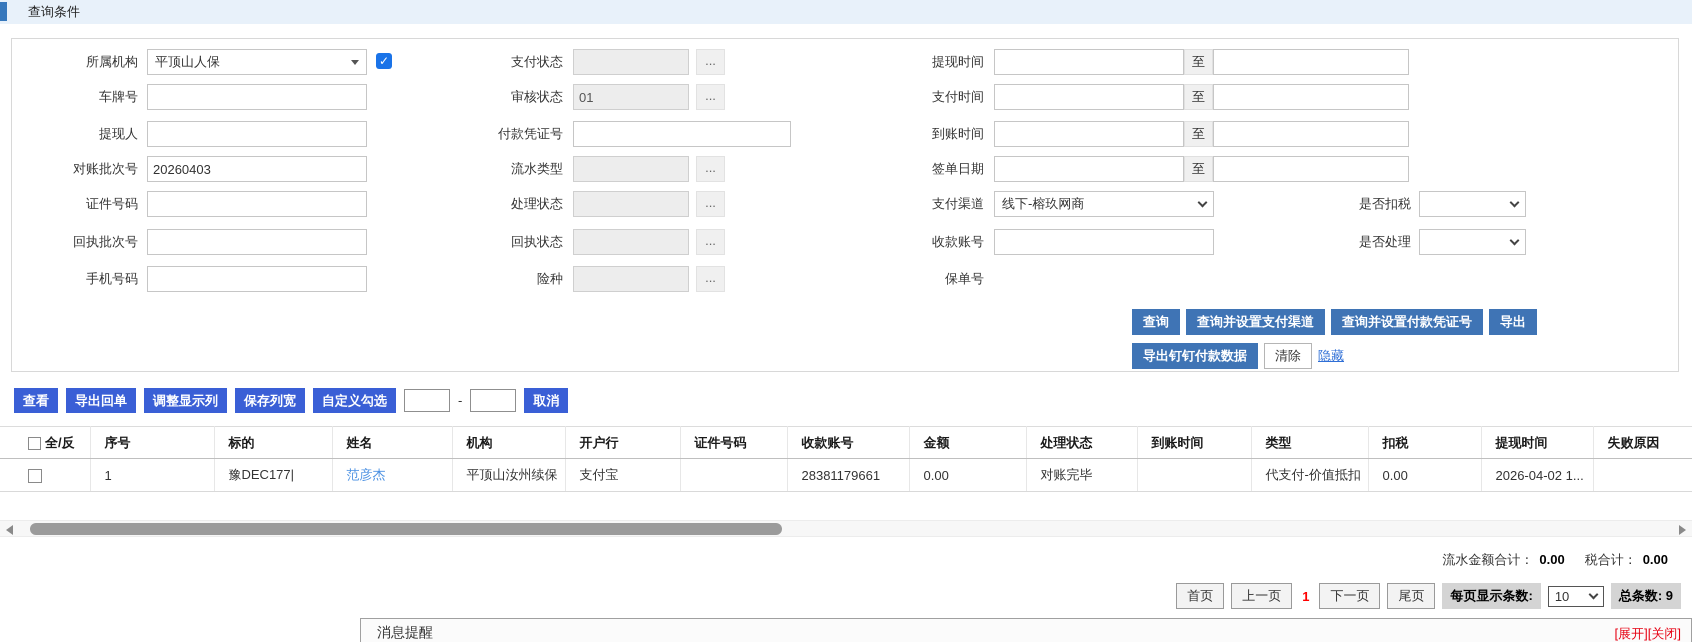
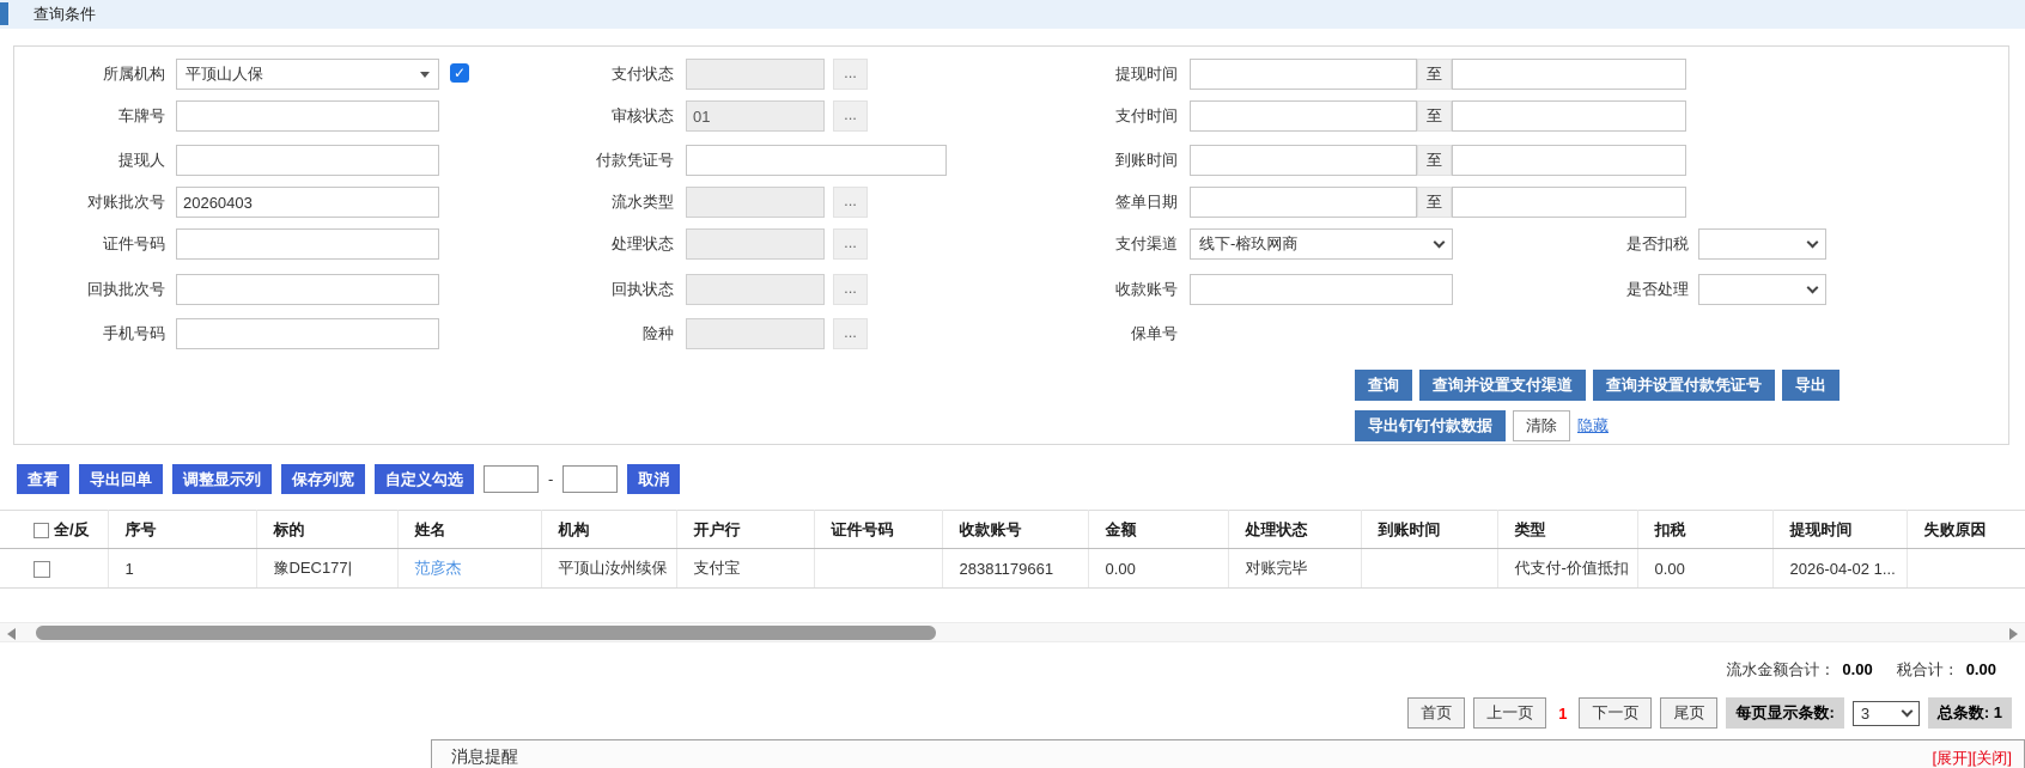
  查询条件
  所属机构
  平顶山人保
  ✓
  支付状态
  ...
  提现时间
  至
  车牌号
  审核状态
  01
  ...
  支付时间
  至
  提现人
  付款凭证号
  到账时间
  至
  对账批次号
  20260403
  流水类型
  ...
  签单日期
  至
  证件号码
  处理状态
  ...
  支付渠道
  线下-榕玖网商
  是否扣税
  回执批次号
  回执状态
  ...
  收款账号
  是否处理
  手机号码
  险种
  ...
  保单号
  查询
  查询并设置支付渠道
  查询并设置付款凭证号
  导出
  导出钉钉付款数据
  清除
  隐藏
  查看
  导出回单
  调整显示列
  保存列宽
  自定义勾选
  -
  取消
  全/反	序号	标的	姓名	机构	开户行	证件号码	收款账号	金额	处理状态	到账时间	类型	扣税	提现时间	失败原因
  	1	豫DEC177|	范彦杰	平顶山汝州续保	支付宝		28381179661	0.00	对账完毕		代支付-价值抵扣	0.00	2026-04-02 1...
  流水金额合计： 0.00 税合计： 0.00
  首页
  上一页
  1
  下一页
  尾页
  每页显示条数:
- 10
+ 3
- 总条数: 9
+ 总条数: 1
  消息提醒
  [展开][关闭]
